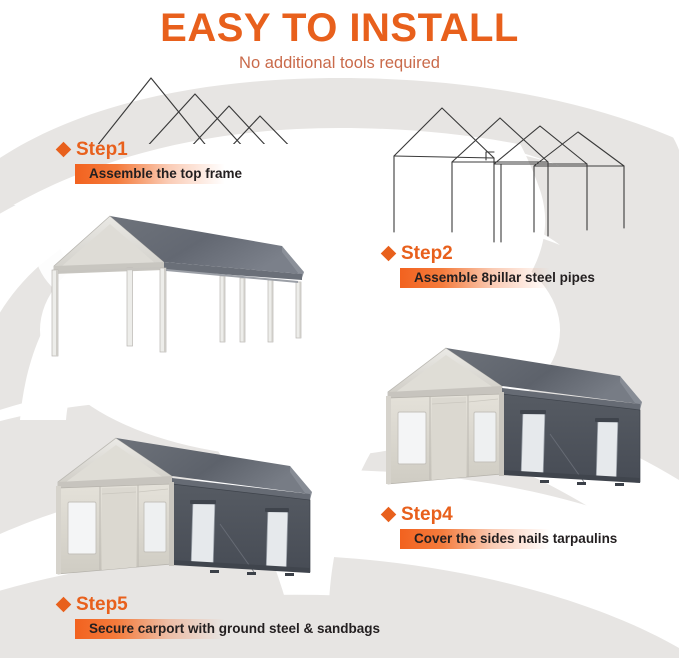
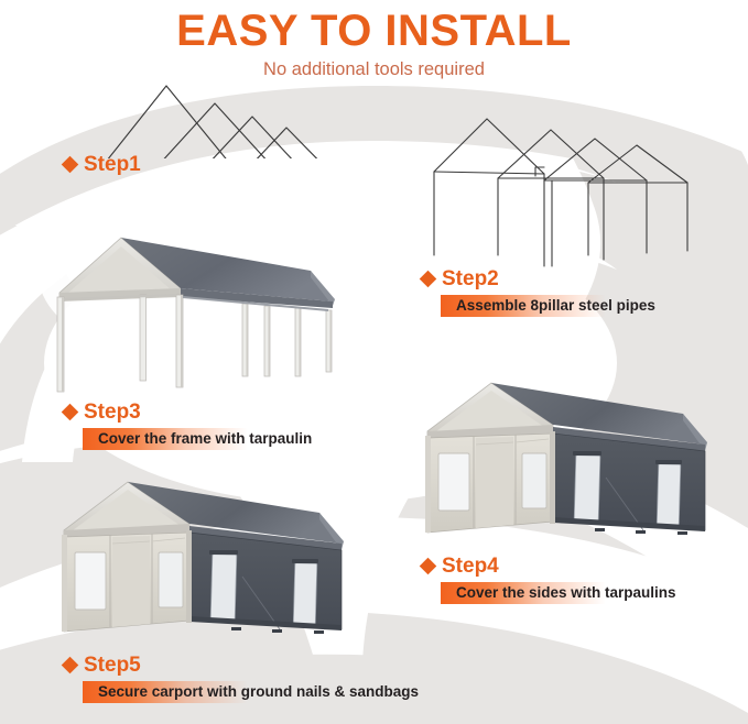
  EASY TO INSTALL
  No additional tools required
  Step1
- Assemble the top frame
  Step2
  Assemble 8pillar steel pipes
+ Step3
+ Cover the frame with tarpaulin
  Step4
- Cover the sides nails tarpaulins
+ Cover the sides with tarpaulins
  Step5
- Secure carport with ground steel & sandbags
+ Secure carport with ground nails & sandbags
